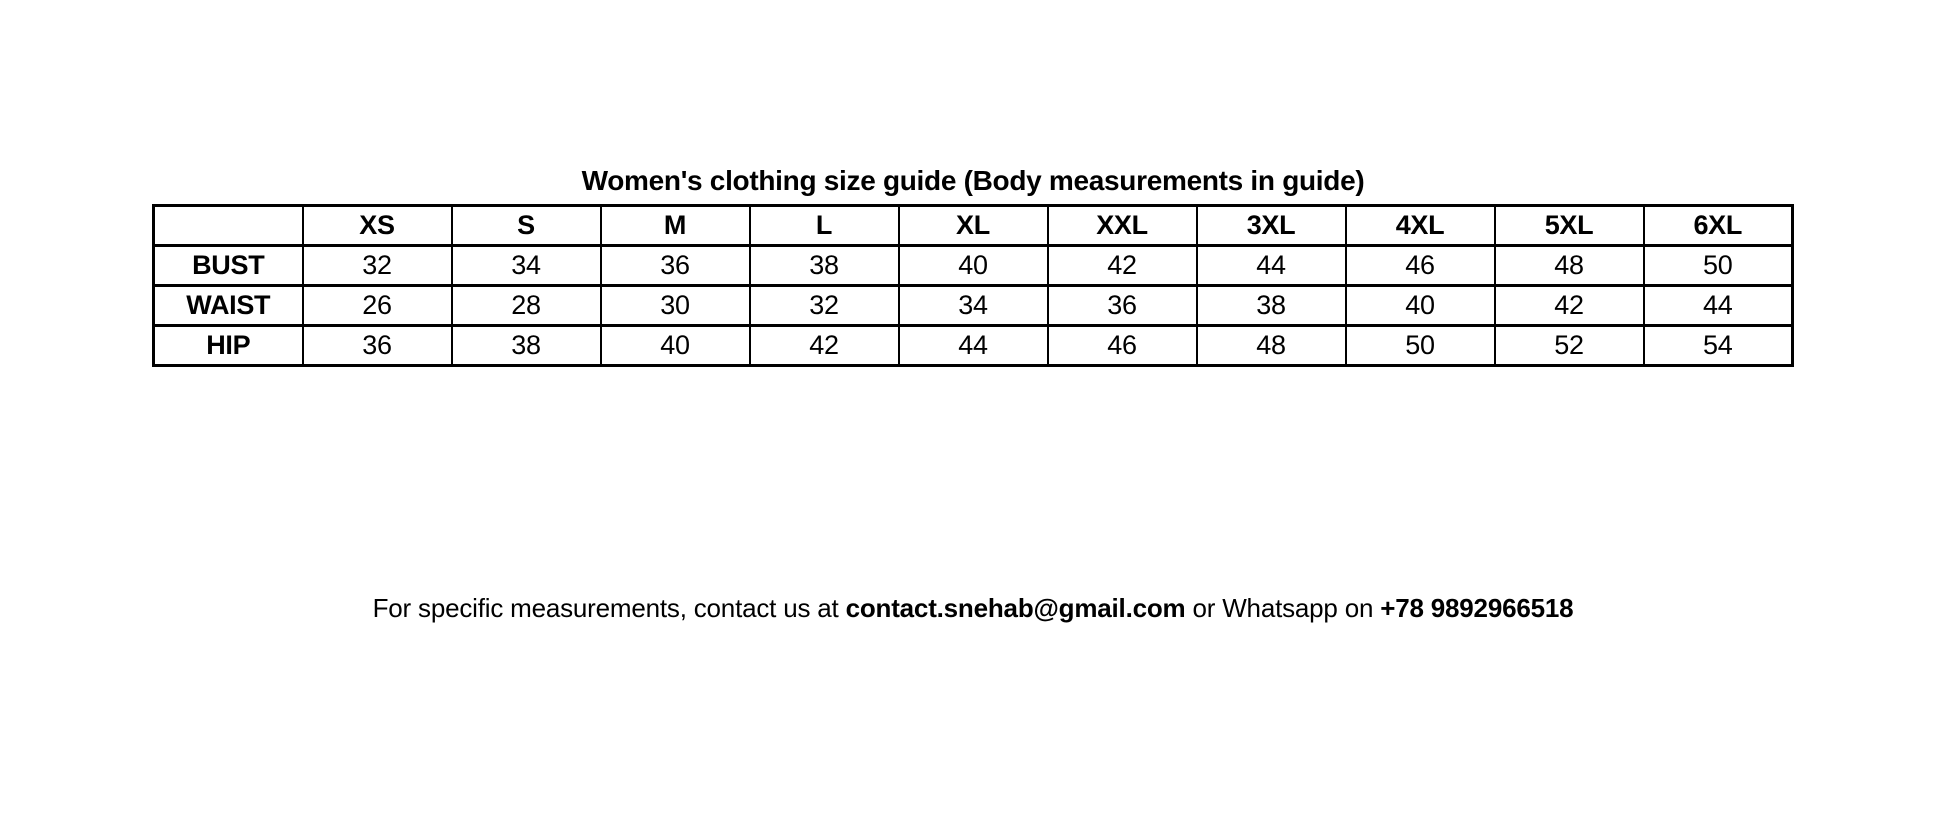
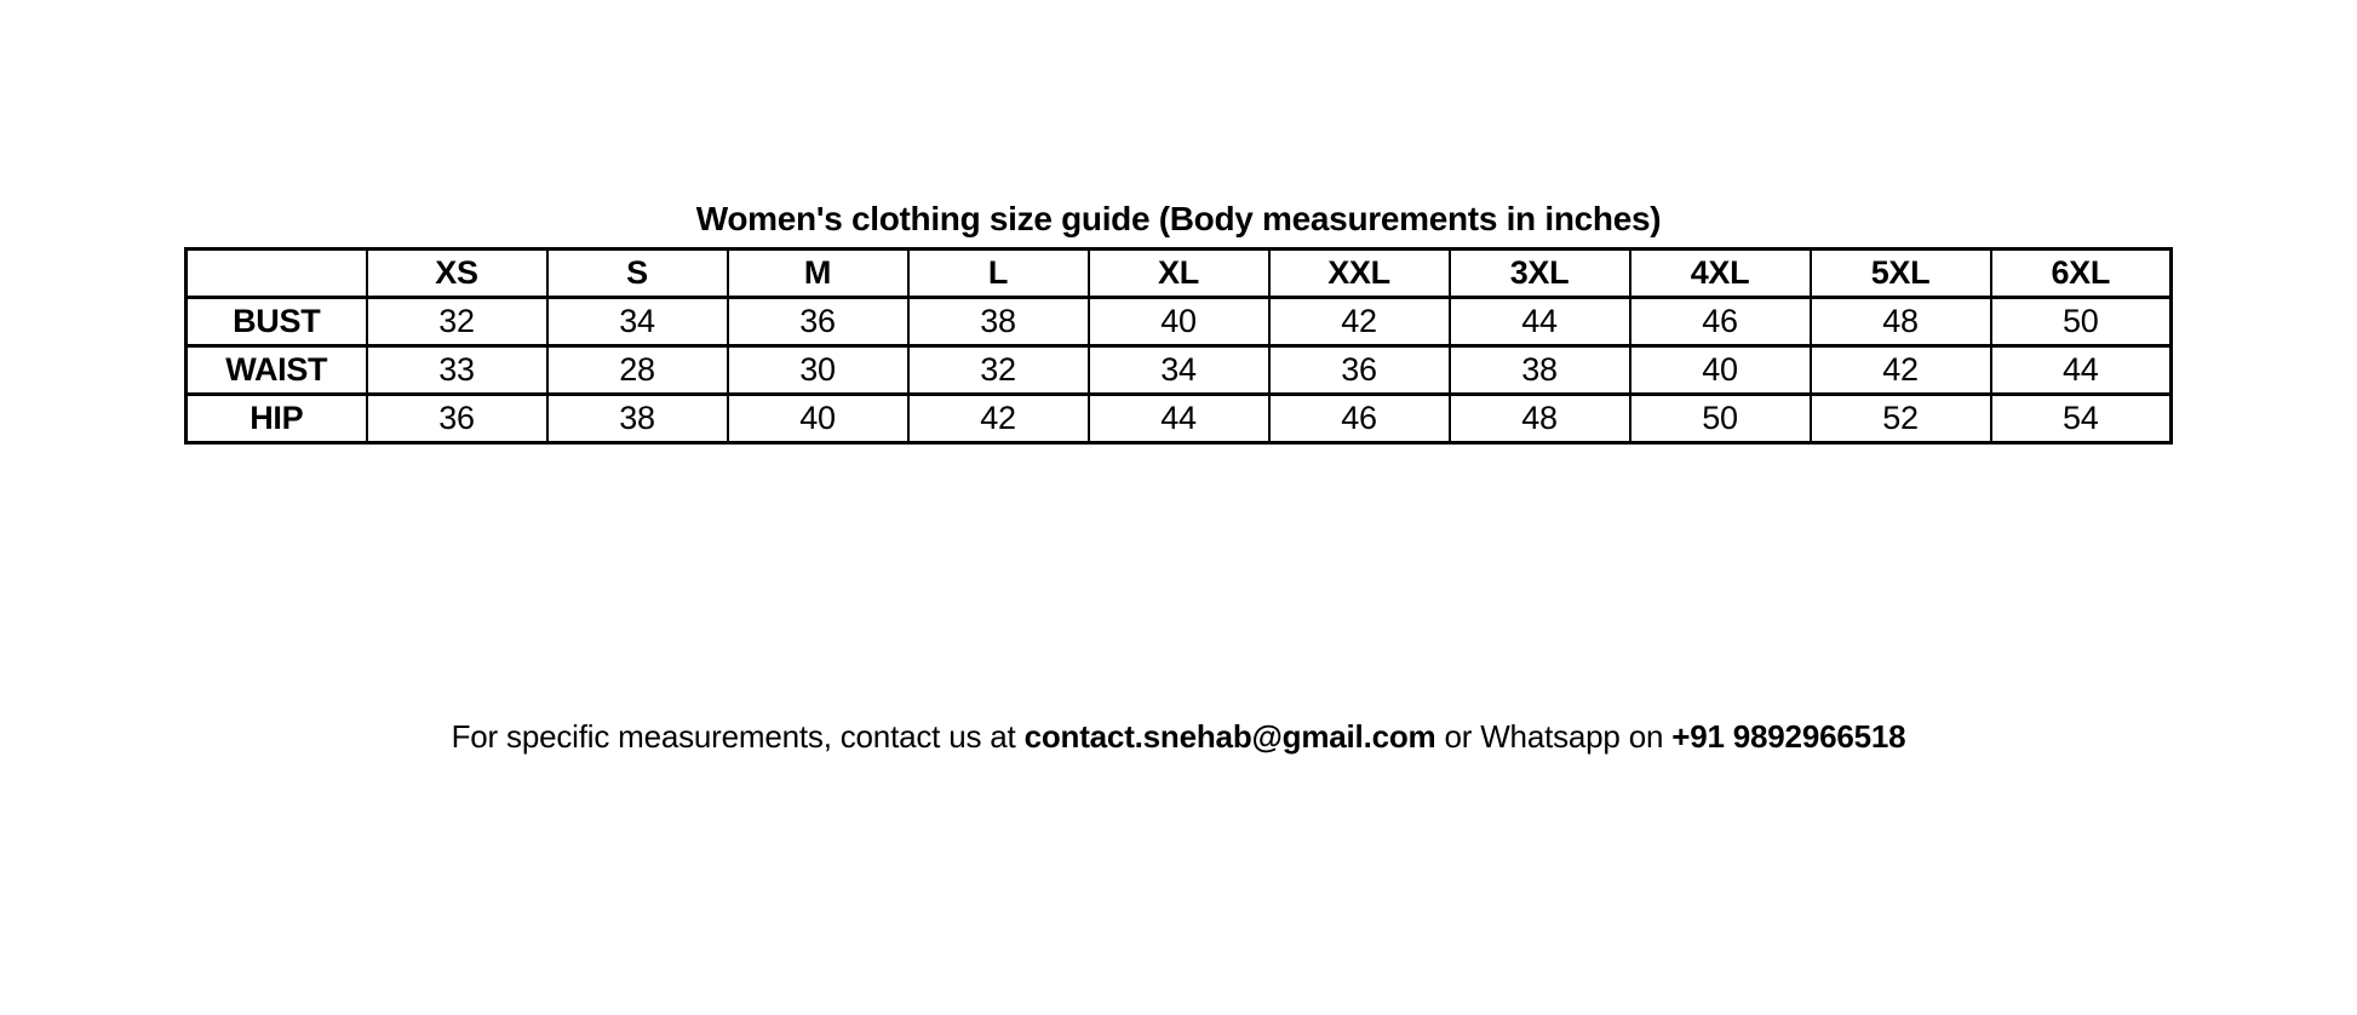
- Women's clothing size guide (Body measurements in guide)
+ Women's clothing size guide (Body measurements in inches)
  	XS	S	M	L	XL	XXL	3XL	4XL	5XL	6XL
  BUST	32	34	36	38	40	42	44	46	48	50
- WAIST	26	28	30	32	34	36	38	40	42	44
+ WAIST	33	28	30	32	34	36	38	40	42	44
  HIP	36	38	40	42	44	46	48	50	52	54
- For specific measurements, contact us at contact.snehab@gmail.com or Whatsapp on +78 9892966518
+ For specific measurements, contact us at contact.snehab@gmail.com or Whatsapp on +91 9892966518
